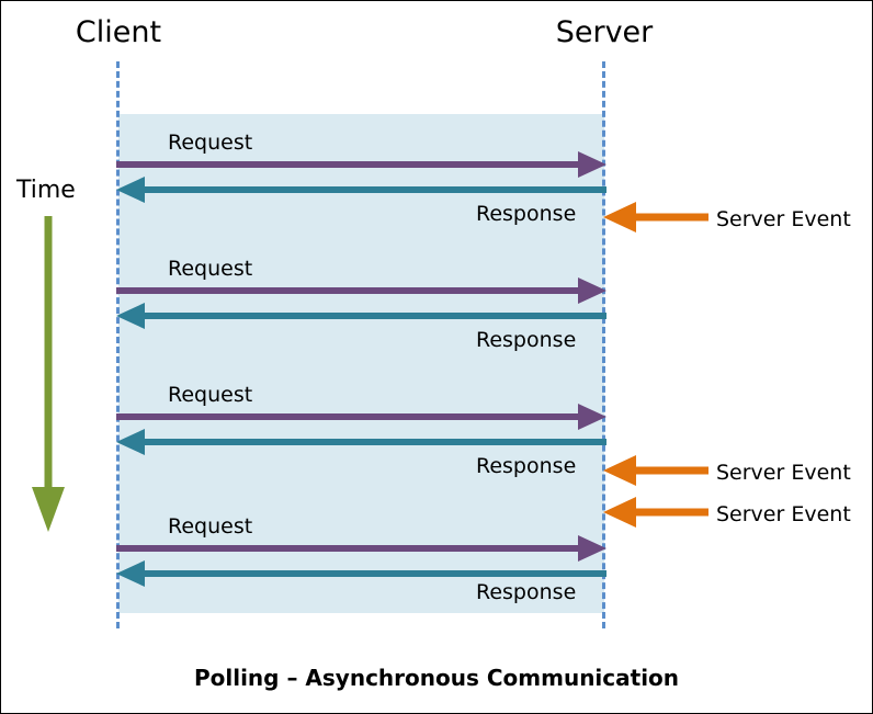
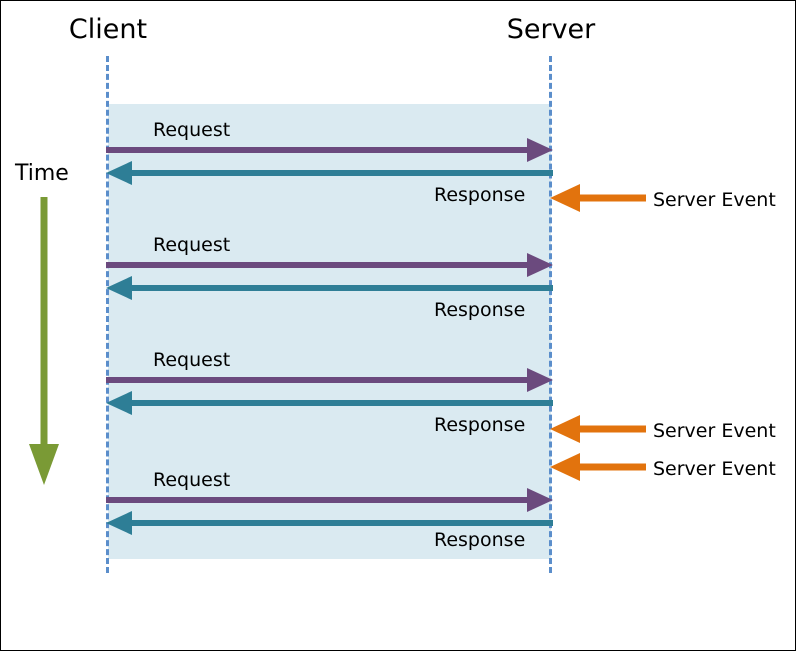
  Client
  Server
  Time
  Request
  Response
  Request
  Response
  Request
  Response
  Request
  Response
  Server Event
  Server Event
  Server Event
- Polling – Asynchronous Communication
